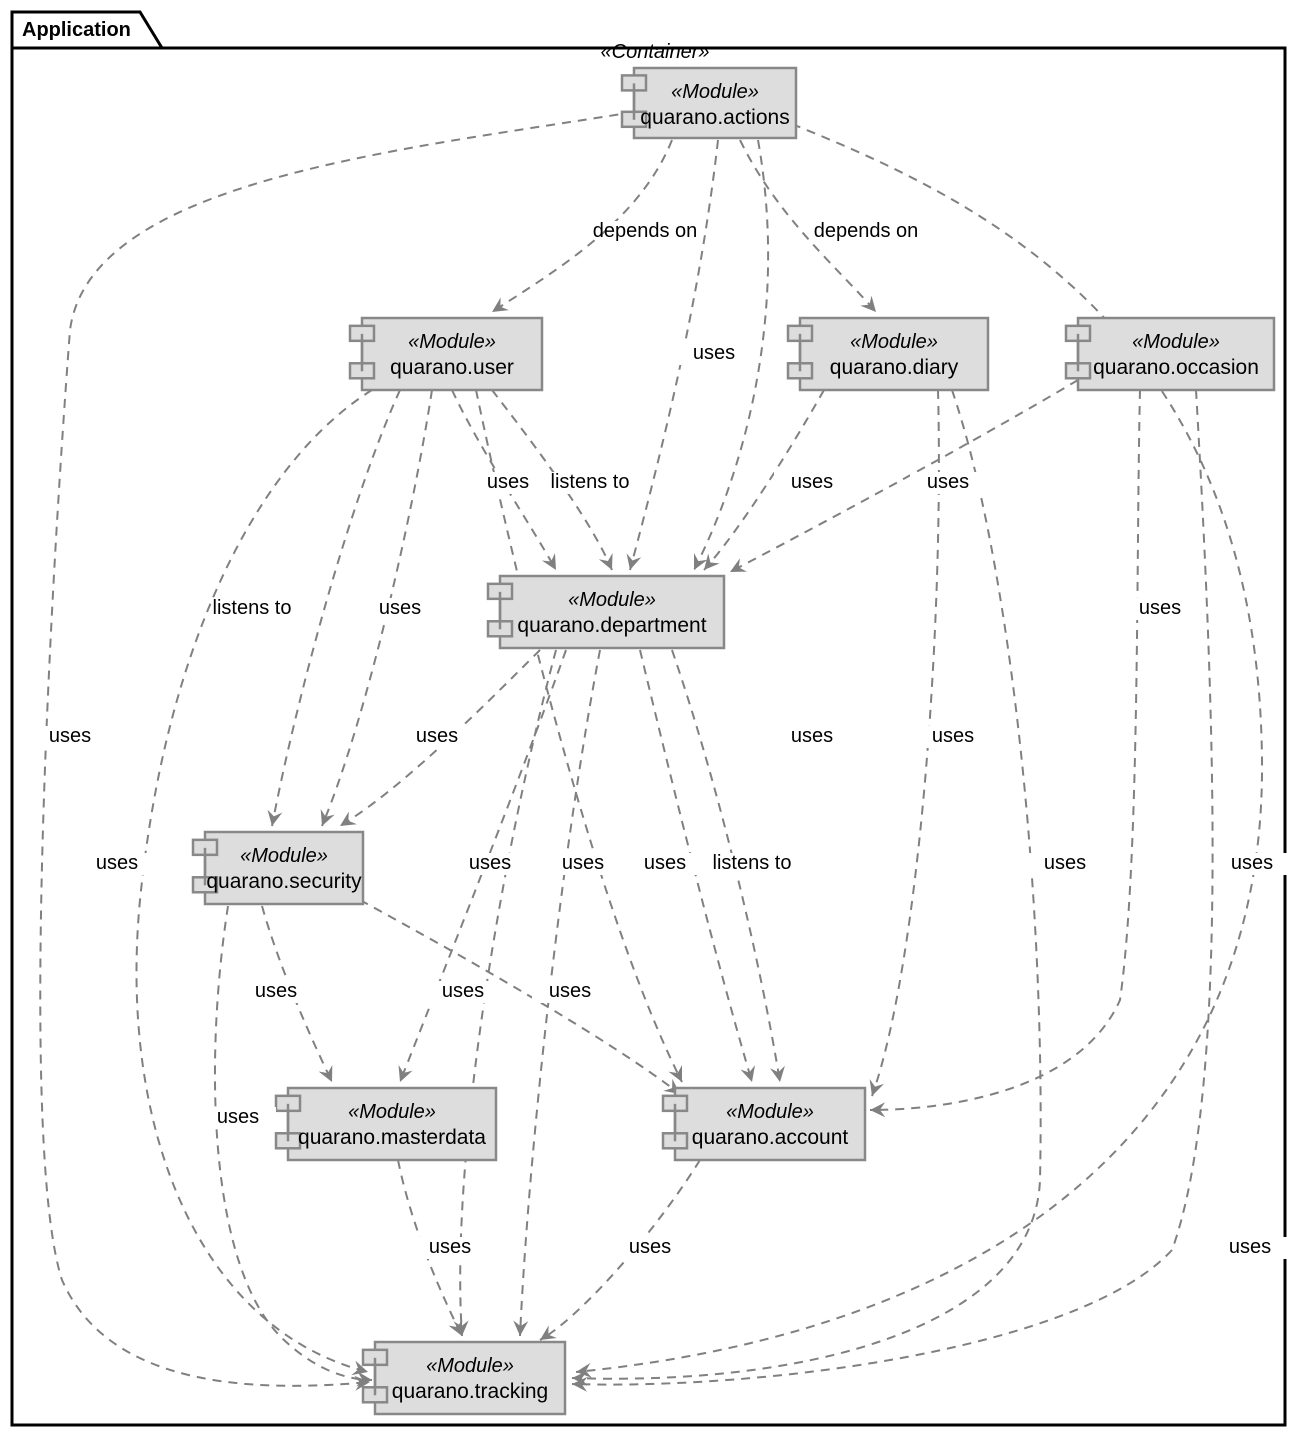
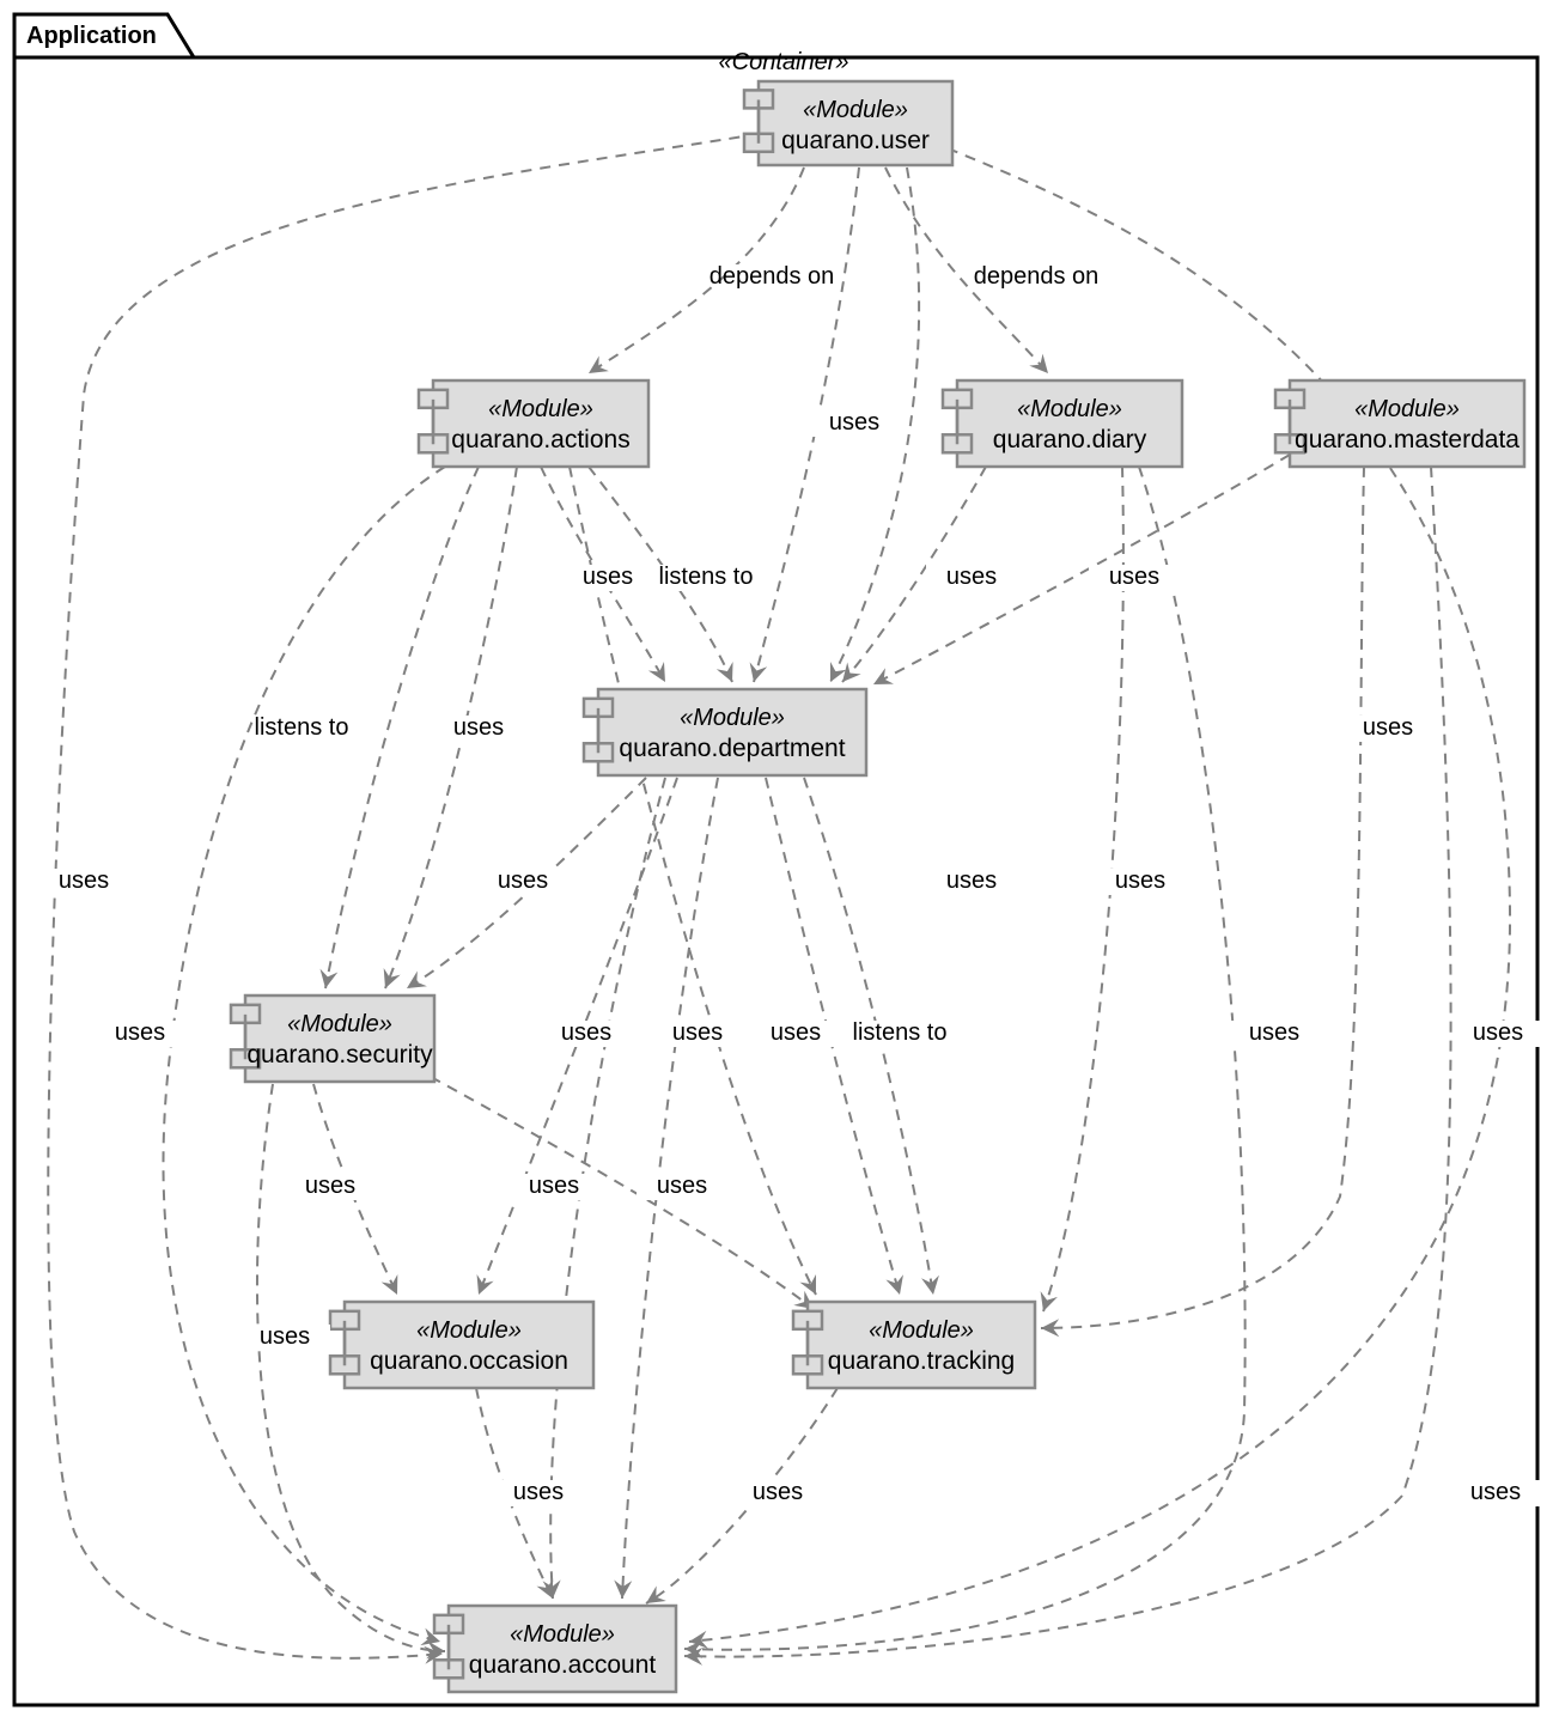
  Application
  «Container»
  «Module»
- quarano.actions
+ quarano.user
  «Module»
- quarano.user
+ quarano.actions
  «Module»
  quarano.diary
  «Module»
- quarano.occasion
+ quarano.masterdata
  «Module»
  quarano.department
  «Module»
  quarano.security
  «Module»
- quarano.masterdata
+ quarano.occasion
  «Module»
- quarano.account
+ quarano.tracking
  «Module»
- quarano.tracking
+ quarano.account
  depends on
  depends on
  uses
  uses
  uses
  uses
  listens to
  listens to
  uses
  uses
  uses
  uses
  uses
  uses
  uses
  uses
  uses
  uses
  uses
  uses
  listens to
  uses
  uses
  uses
  uses
  uses
  uses
  uses
